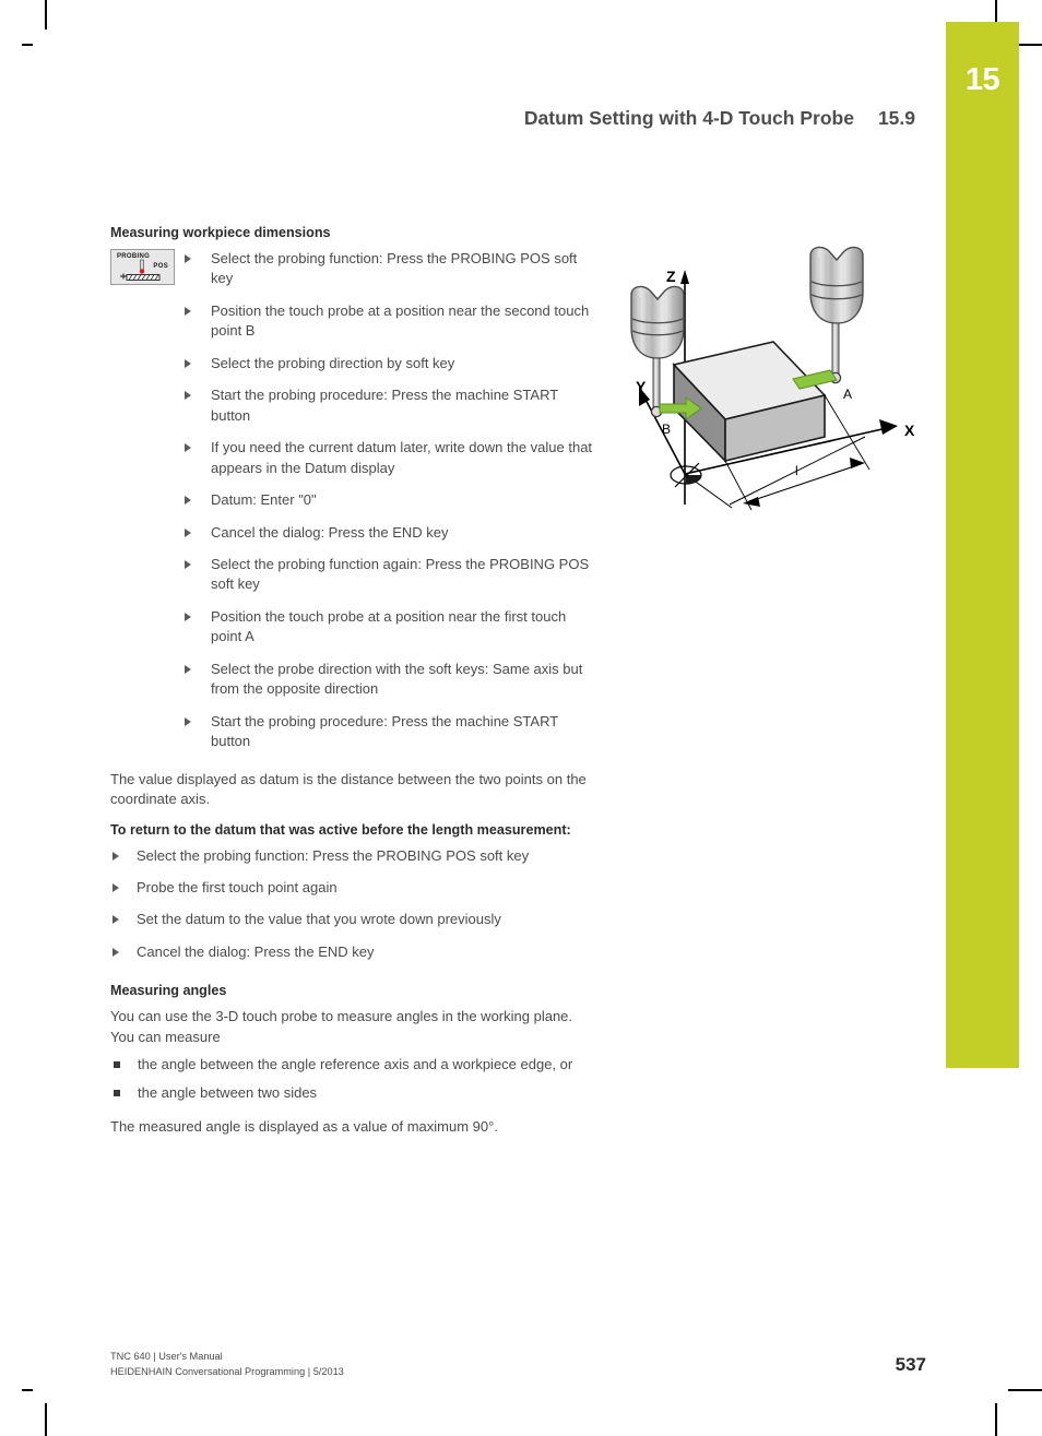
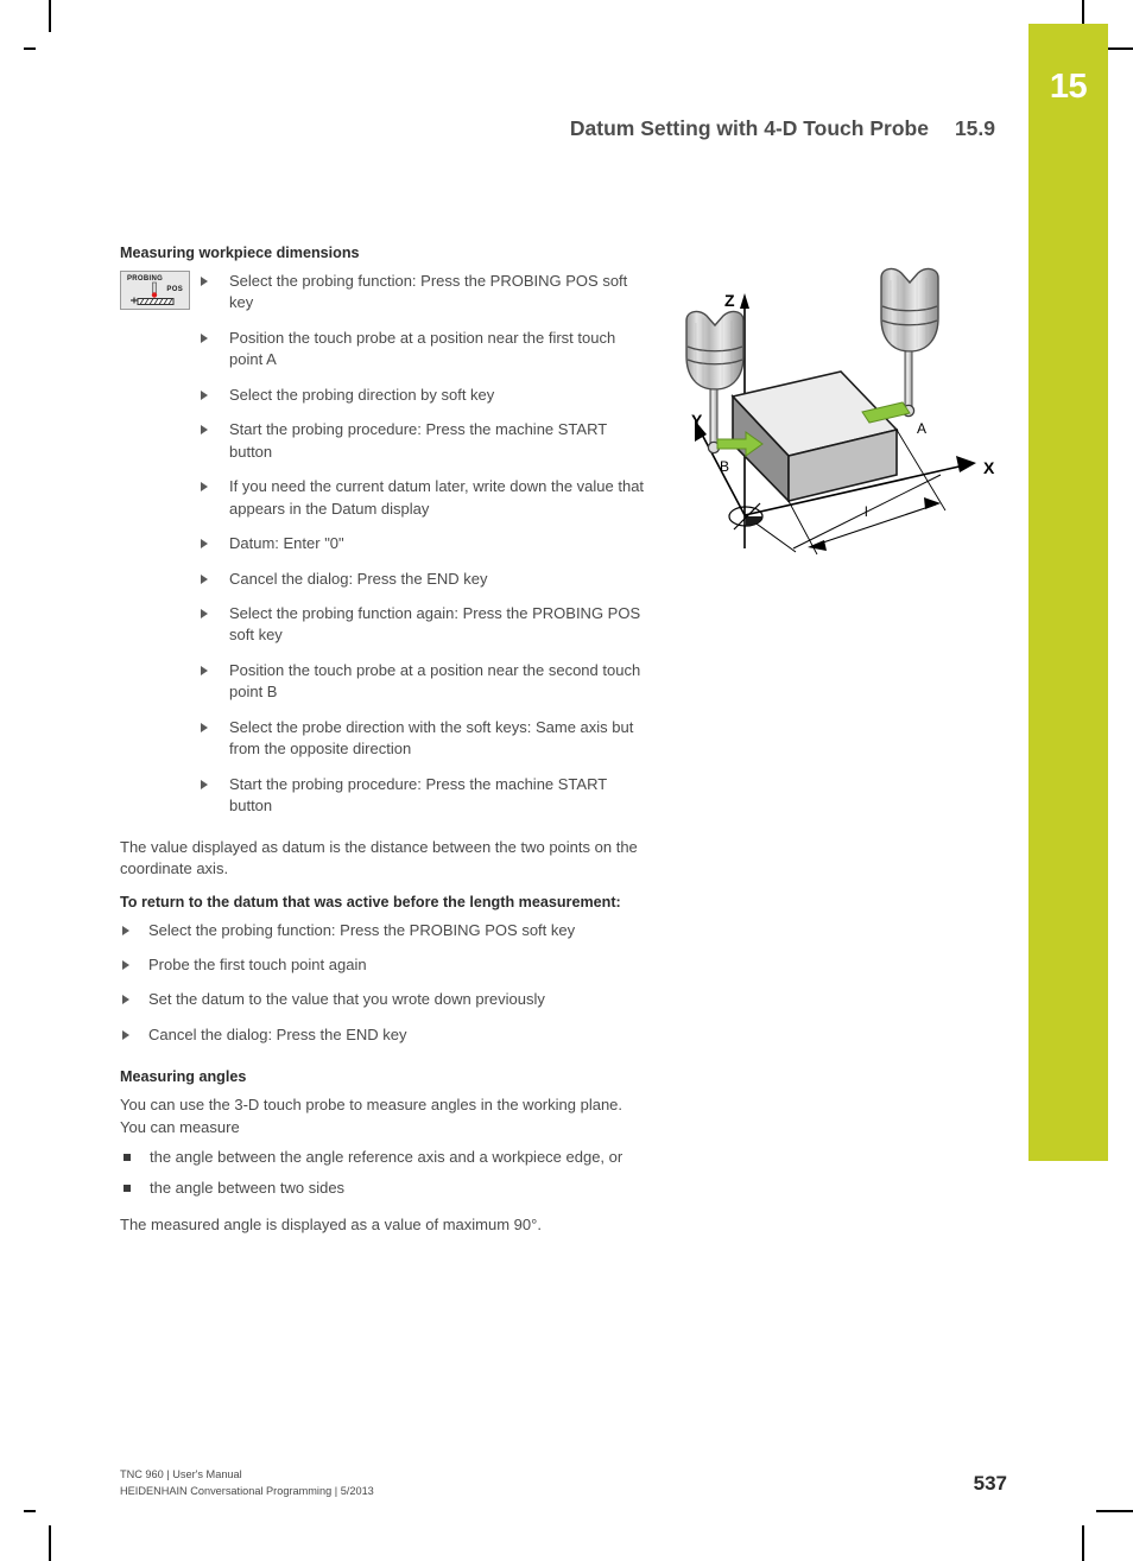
  15
  Datum Setting with 4-D Touch Probe 15.9
  Measuring workpiece dimensions
  Select the probing function: Press the PROBING POS soft key
- Position the touch probe at a position near the second touch point B
+ Position the touch probe at a position near the first touch point A
  Select the probing direction by soft key
  Start the probing procedure: Press the machine START button
  If you need the current datum later, write down the value that appears in the Datum display
  Datum: Enter "0"
  Cancel the dialog: Press the END key
  Select the probing function again: Press the PROBING POS soft key
- Position the touch probe at a position near the first touch point A
+ Position the touch probe at a position near the second touch point B
  Select the probe direction with the soft keys: Same axis but from the opposite direction
  Start the probing procedure: Press the machine START button
  The value displayed as datum is the distance between the two points on the coordinate axis.
  To return to the datum that was active before the length measurement:
  Select the probing function: Press the PROBING POS soft key
  Probe the first touch point again
  Set the datum to the value that you wrote down previously
  Cancel the dialog: Press the END key
  Measuring angles
  You can use the 3-D touch probe to measure angles in the working plane. You can measure
  the angle between the angle reference axis and a workpiece edge, or
  the angle between two sides
  The measured angle is displayed as a value of maximum 90°.
  Z
  Y
  X
  l
  A
  B
- TNC 640 | User's Manual
+ TNC 960 | User's Manual
  HEIDENHAIN Conversational Programming | 5/2013
  537
